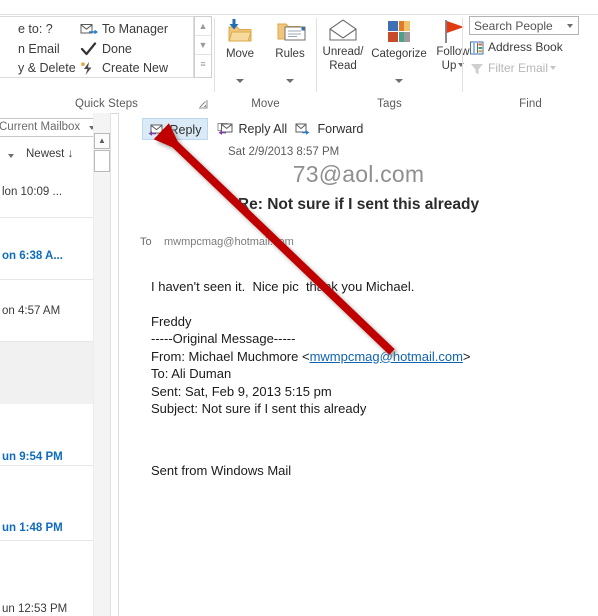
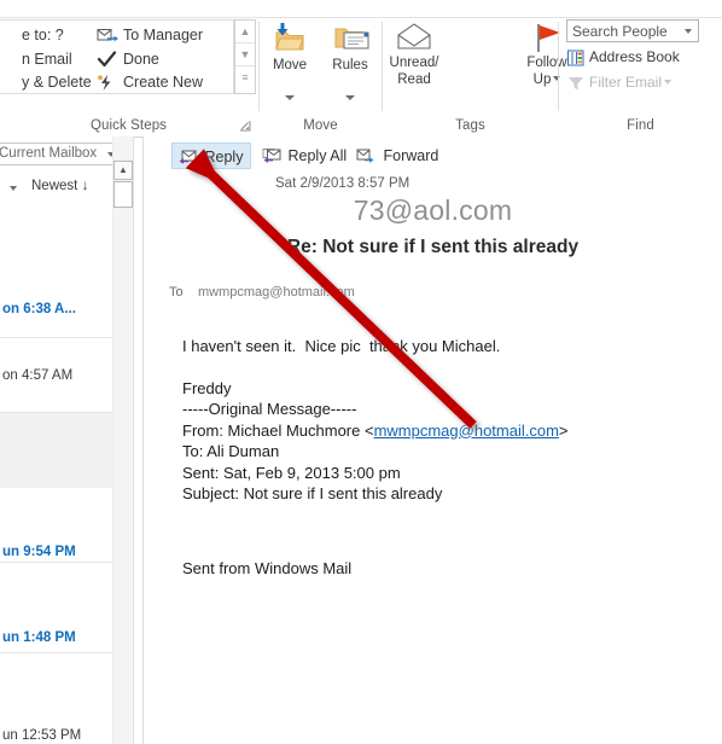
  e to: ?
  n Email
  y & Delete
  To Manager
  Done
  Create New
  ▲
  ▼
  ≡
  Quick Steps
  Move
  Rules
  Move
  Unread/
  Read
- Categorize
  Follow
  Up
  Tags
  Search People
  Address Book
  Filter Email
  Find
  Current Mailbox
  Newest ↓
- lon 10:09 ...
  on 6:38 A...
  on 4:57 AM
  un 9:54 PM
  un 1:48 PM
  un 12:53 PM
  ▲
  Reply
  Reply All
  Forward
  Sat 2/9/2013 8:57 PM
  73@aol.com
  e: Not sure if I sent this already
  To
  mwmpcmag@hotmailm
  I haven't seen it. Nice pic thk you Michael.
  Freddy
  -----Original Message-----
  From: Michael Muchmore <mwmpcmag@hotmail.com>
  To: Ali Duman
- Sent: Sat, Feb 9, 2013 5:15 pm
+ Sent: Sat, Feb 9, 2013 5:00 pm
  Subject: Not sure if I sent this already
  Sent from Windows Mail
